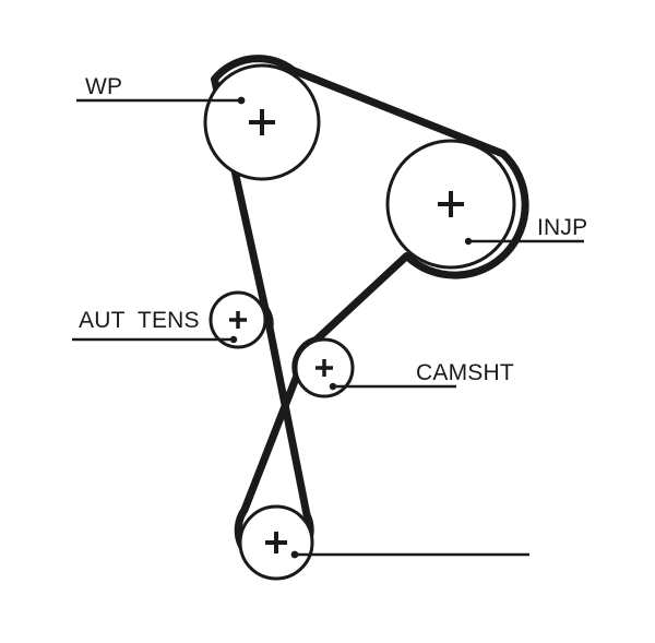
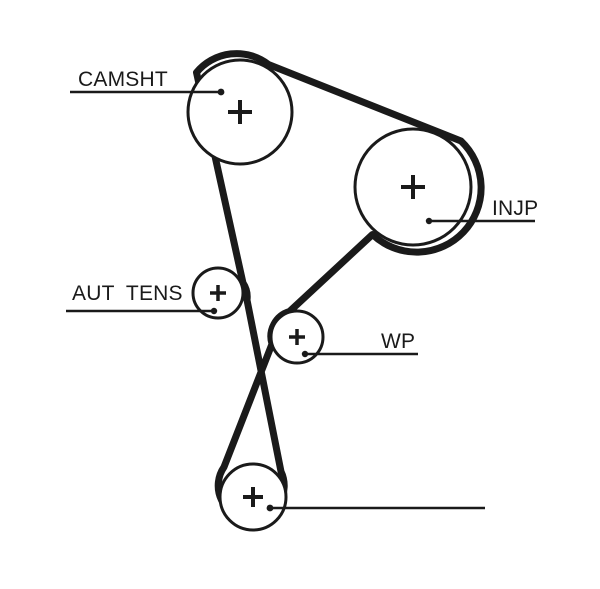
- WP
+ CAMSHT
  INJP
  AUT TENS
- CAMSHT
+ WP
